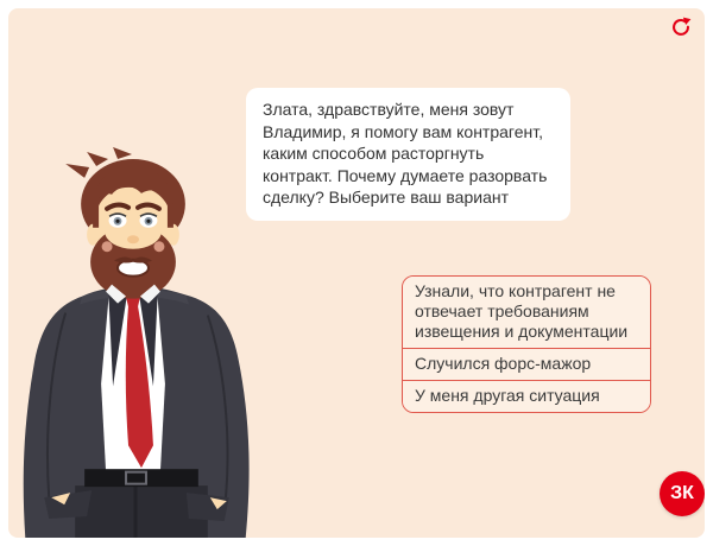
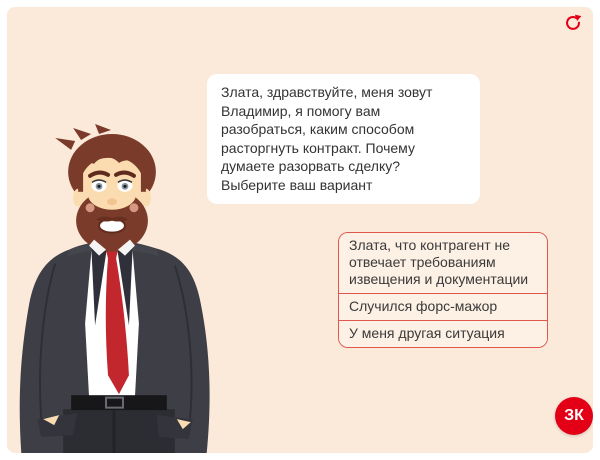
- Злата, здравствуйте, меня зовут Владимир, я помогу вам контрагент, каким способом расторгнуть контракт. Почему думаете разорвать сделку? Выберите ваш вариант
+ Злата, здравствуйте, меня зовут Владимир, я помогу вам разобраться, каким способом расторгнуть контракт. Почему думаете разорвать сделку? Выберите ваш вариант
- Узнали, что контрагент не отвечает требованиям извещения и документации
+ Злата, что контрагент не отвечает требованиям извещения и документации
  Случился форс-мажор
  У меня другая ситуация
  ЗК
